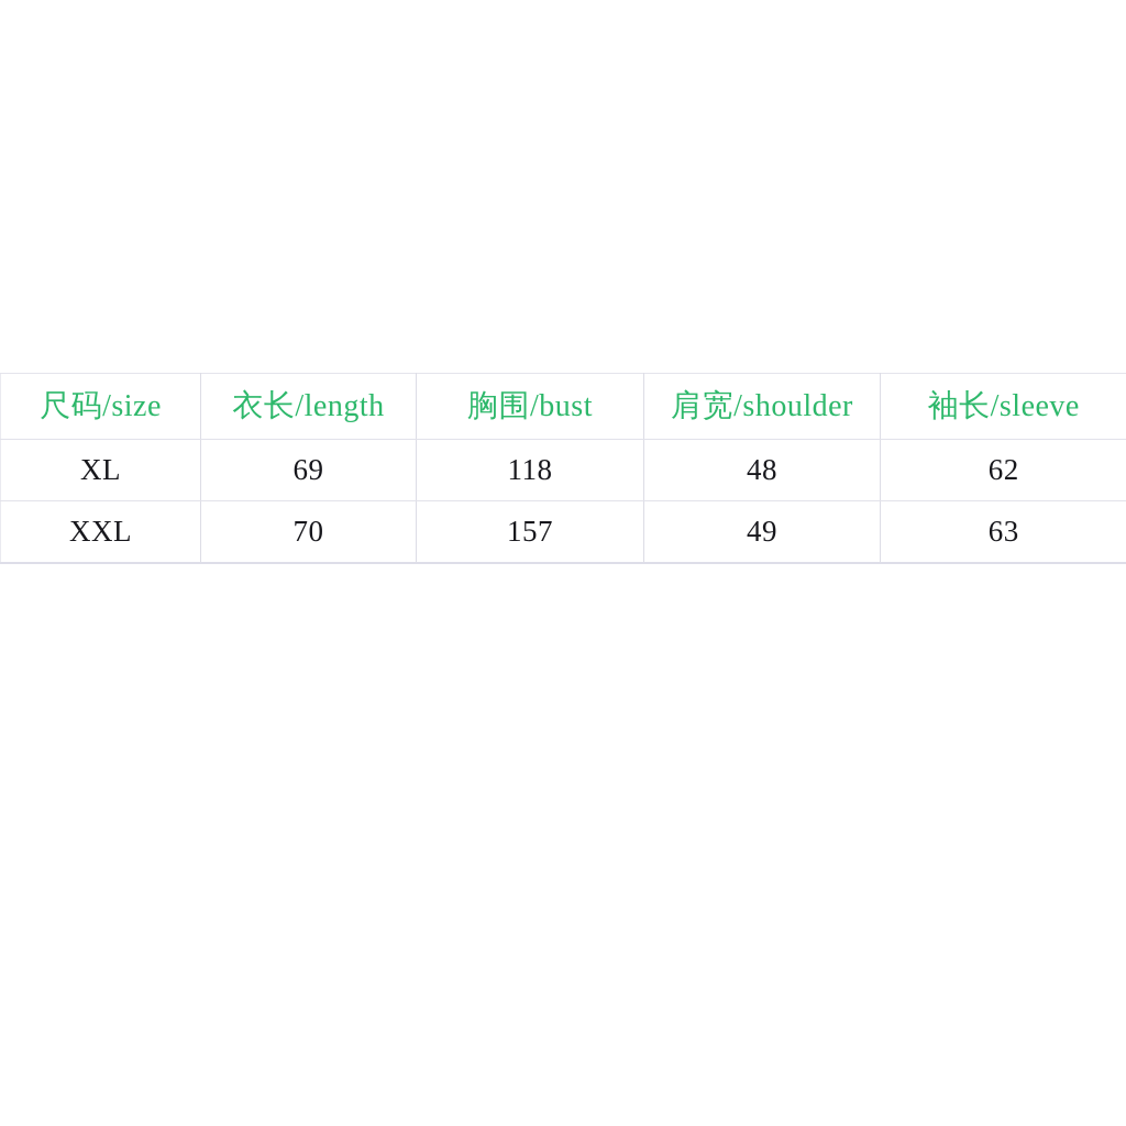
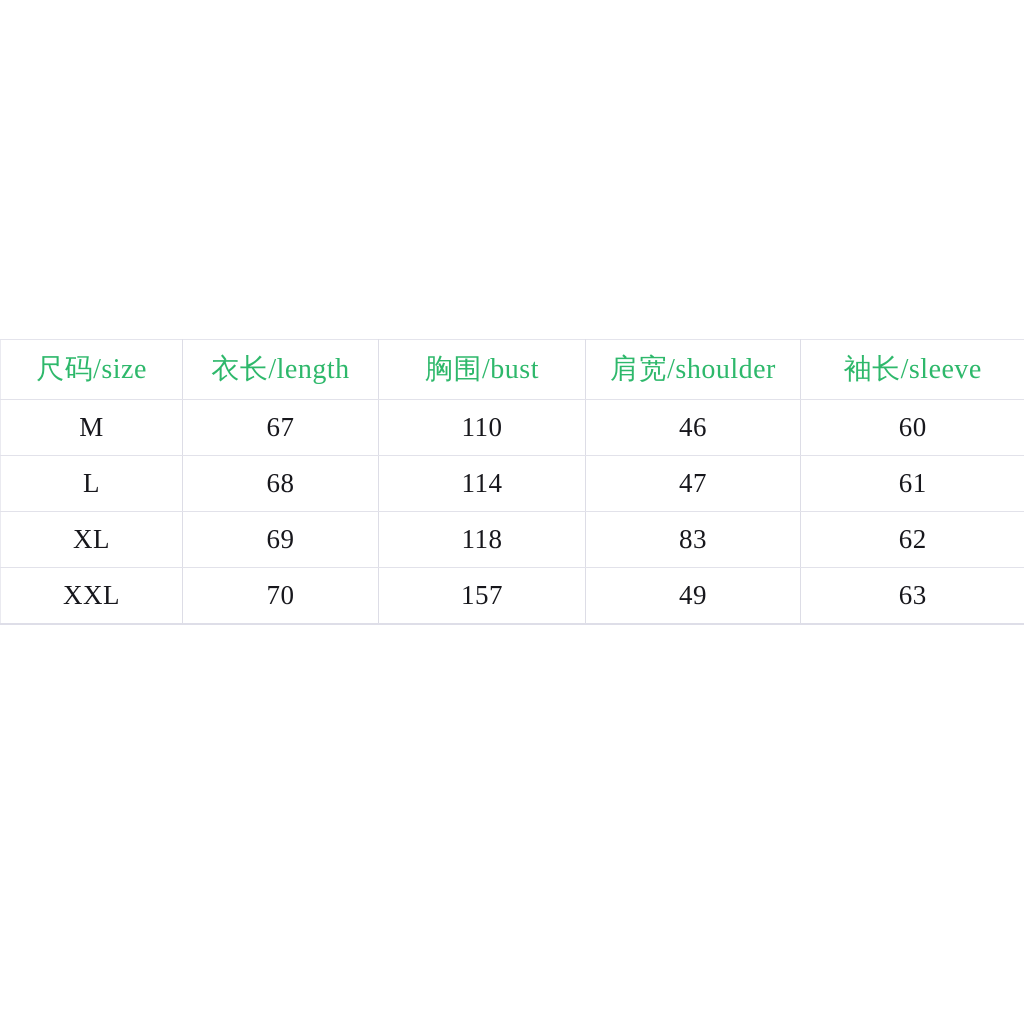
  尺码/size	衣长/length	胸围/bust	肩宽/shoulder	袖长/sleeve
+ M	67	110	46	60
+ L	68	114	47	61
- XL	69	118	48	62
+ XL	69	118	83	62
  XXL	70	157	49	63
